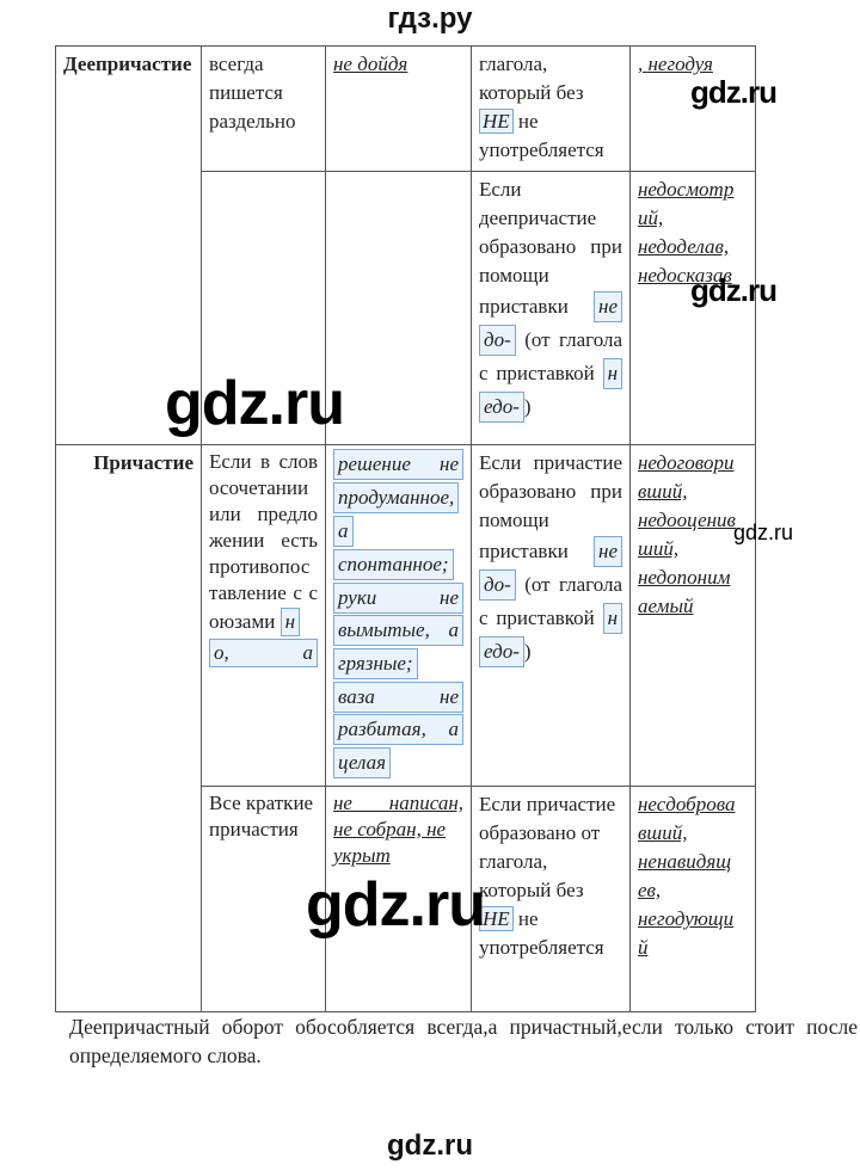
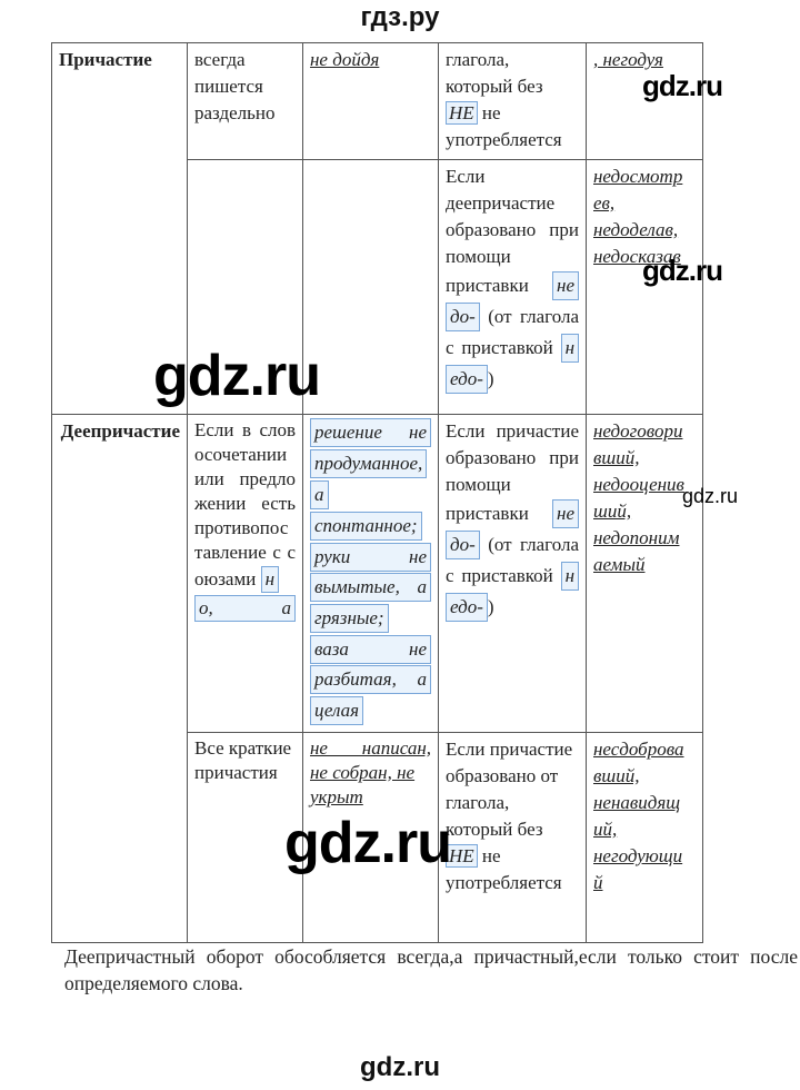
  гдз.ру
- Деепричастие	всегда пишется раздельно	не дойдя	глагола, который без НЕ не употребляется	, негодуя
+ Причастие	всегда пишется раздельно	не дойдя	глагола, который без НЕ не употребляется	, негодуя
- 		Если деепричастие образовано при помощи приставки не до- (от глагола с приставкой н едо- )	недосмотр ий, недоделав, недосказав
+ 		Если деепричастие образовано при помощи приставки не до- (от глагола с приставкой н едо- )	недосмотр ев, недоделав, недосказав
- Причастие	Если в словосочетании или предложении есть противопоставление с союзами н о, а	решение не продуманное, а спонтанное; руки не вымытые, а грязные; ваза не разбитая, а целая	Если причастие образовано при помощи приставки не до- (от глагола с приставкой н едо- )	недоговори вший, недооценив ший, недопоним аемый
+ Деепричастие	Если в словосочетании или предложении есть противопоставление с союзами н о, а	решение не продуманное, а спонтанное; руки не вымытые, а грязные; ваза не разбитая, а целая	Если причастие образовано при помощи приставки не до- (от глагола с приставкой н едо- )	недоговори вший, недооценив ший, недопоним аемый
- Все краткие причастия	не написан, не собран, не укрыт	Если причастие образовано от глагола, который без НЕ не употребляется	несдоброва вший, ненавидящ ев, негодующи й
+ Все краткие причастия	не написан, не собран, не укрыт	Если причастие образовано от глагола, который без НЕ не употребляется	несдоброва вший, ненавидящ ий, негодующи й
  gdz.ru
  gdz.ru
  gdz.ru
  gdz.ru
  gdz.ru
  Деепричастный оборот обособляется всегда,а причастный,если только стоит после определяемого слова.
  gdz.ru
